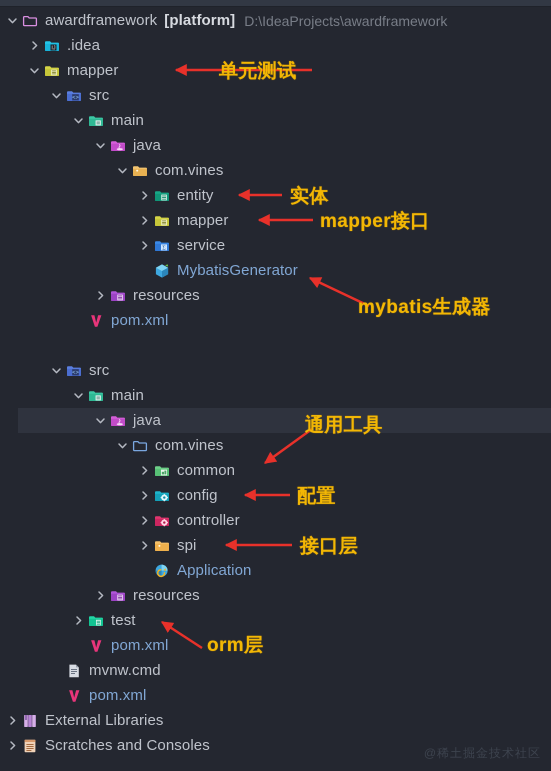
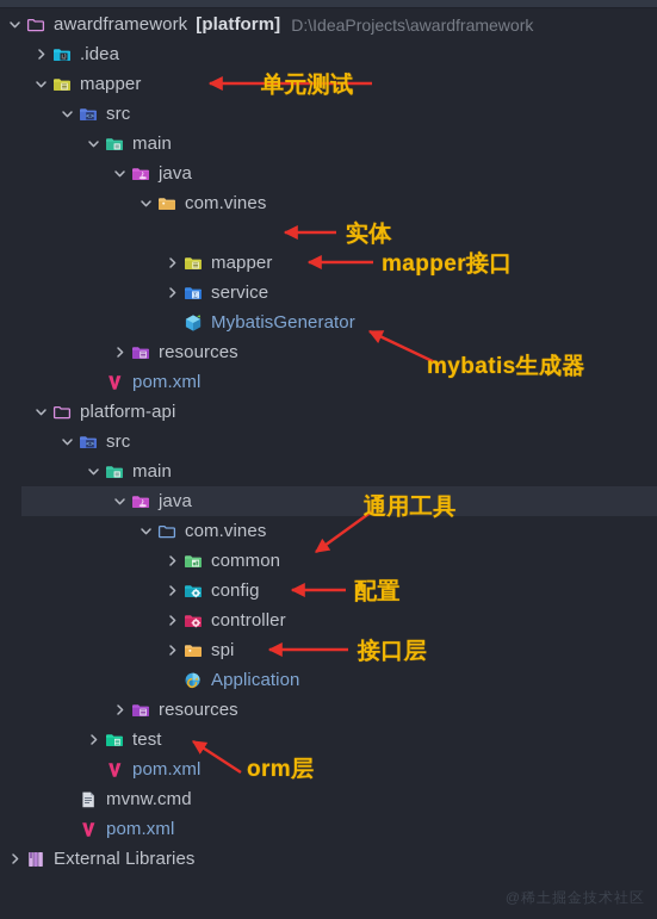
  awardframework
  [platform]
  D:\IdeaProjects\awardframework
  .idea
  mapper
  src
  main
  java
  com.vines
- entity
  mapper
  service
  MybatisGenerator
  resources
  pom.xml
+ platform-api
  src
  main
  java
  com.vines
  common
  config
  controller
  spi
  Application
  resources
  test
  pom.xml
  mvnw.cmd
  pom.xml
  External Libraries
- Scratches and Consoles
  单元测试
  实体
  mapper接口
  mybatis生成器
  通用工具
  配置
  接口层
  orm层
  @稀土掘金技术社区
